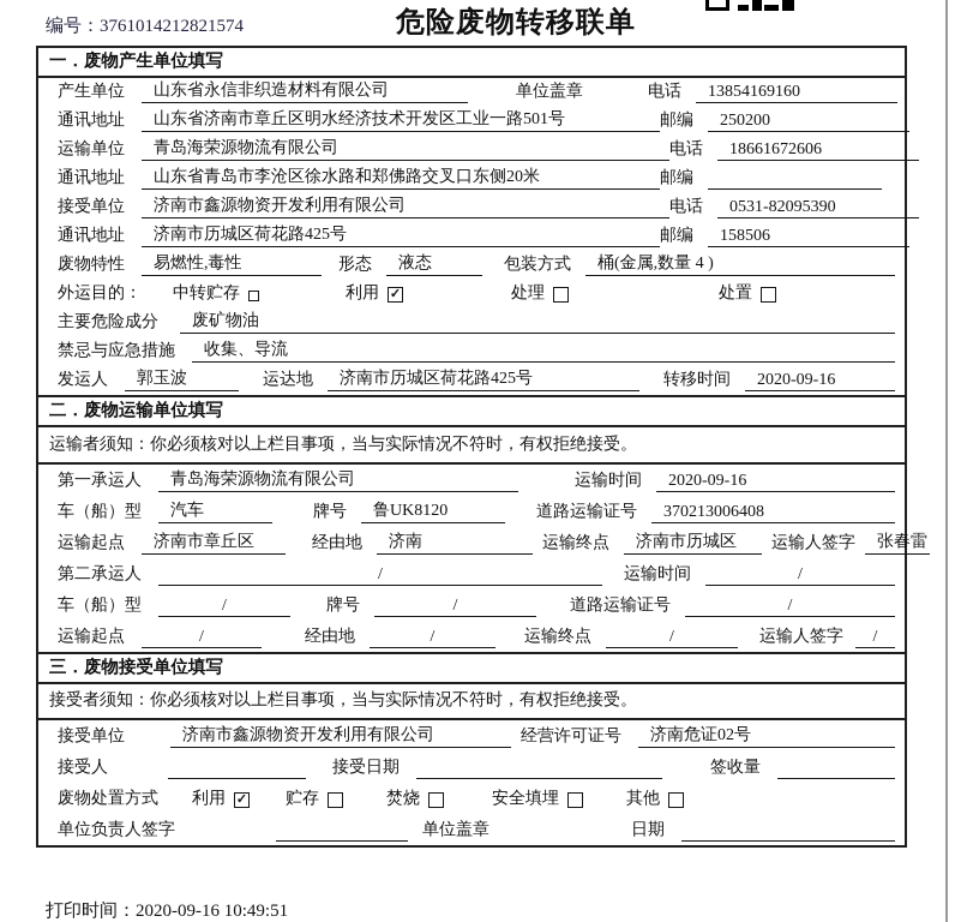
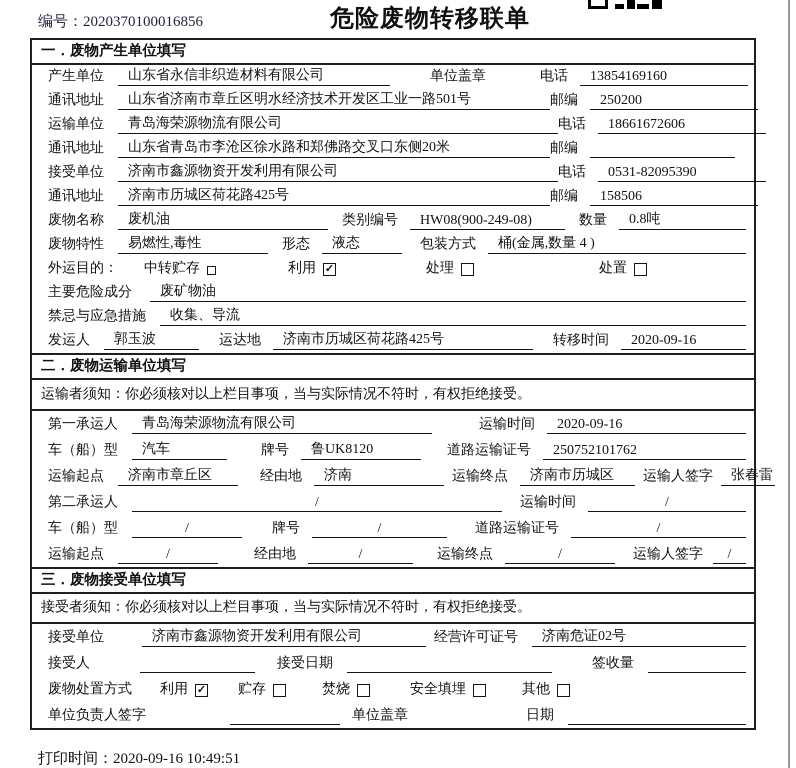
- 编号：3761014212821574
+ 编号：2020370100016856
  危险废物转移联单
  一．废物产生单位填写
  产生单位
  山东省永信非织造材料有限公司
  单位盖章
  电话
  13854169160
  通讯地址
  山东省济南市章丘区明水经济技术开发区工业一路501号
  邮编
  250200
  运输单位
  青岛海荣源物流有限公司
  电话
  18661672606
  通讯地址
  山东省青岛市李沧区徐水路和郑佛路交叉口东侧20米
  邮编
  接受单位
  济南市鑫源物资开发利用有限公司
  电话
  0531-82095390
  通讯地址
  济南市历城区荷花路425号
  邮编
  158506
+ 废物名称
+ 废机油
+ 类别编号
+ HW08(900-249-08)
+ 数量
+ 0.8吨
  废物特性
  易燃性,毒性
  形态
  液态
  包装方式
  桶(金属,数量 4 )
  外运目的：
  中转贮存
  利用
  ✓
  处理
  处置
  主要危险成分
  废矿物油
  禁忌与应急措施
  收集、导流
  发运人
  郭玉波
  运达地
  济南市历城区荷花路425号
  转移时间
  2020-09-16
  二．废物运输单位填写
  运输者须知：你必须核对以上栏目事项，当与实际情况不符时，有权拒绝接受。
  第一承运人
  青岛海荣源物流有限公司
  运输时间
  2020-09-16
  车（船）型
  汽车
  牌号
  鲁UK8120
  道路运输证号
- 370213006408
+ 250752101762
  运输起点
  济南市章丘区
  经由地
  济南
  运输终点
  济南市历城区
  运输人签字
  张春雷
  第二承运人
  /
  运输时间
  /
  车（船）型
  /
  牌号
  /
  道路运输证号
  /
  运输起点
  /
  经由地
  /
  运输终点
  /
  运输人签字
  /
  三．废物接受单位填写
  接受者须知：你必须核对以上栏目事项，当与实际情况不符时，有权拒绝接受。
  接受单位
  济南市鑫源物资开发利用有限公司
  经营许可证号
  济南危证02号
  接受人
  接受日期
  签收量
  废物处置方式
  利用
  ✓
  贮存
  焚烧
  安全填埋
  其他
  单位负责人签字
  单位盖章
  日期
  打印时间：2020-09-16 10:49:51
